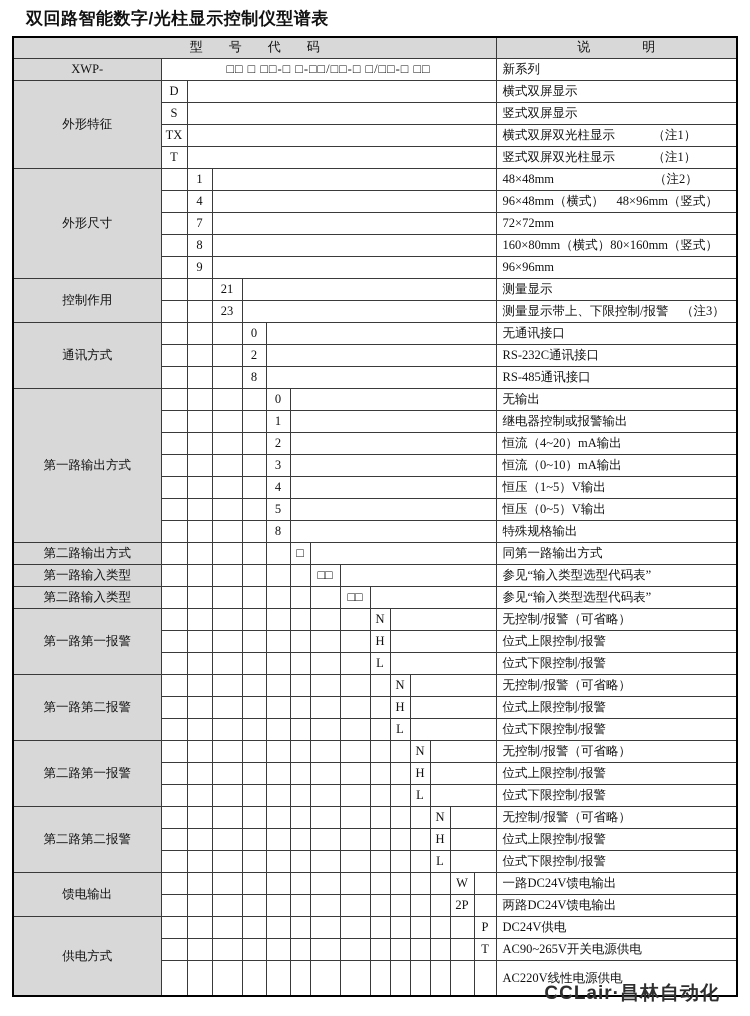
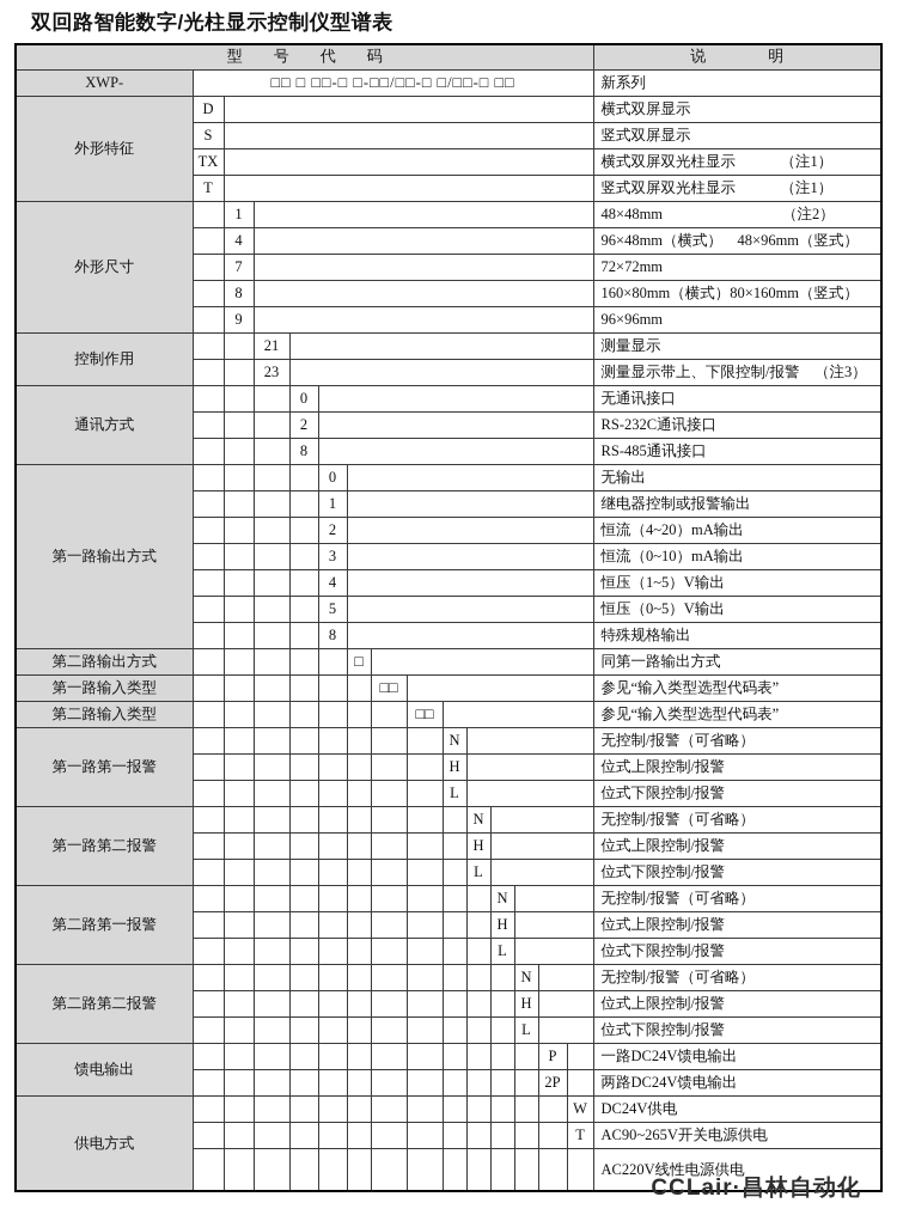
  双回路智能数字/光柱显示控制仪型谱表
  型 号 代 码	说 明
  XWP-	□□ □ □□-□ □-□□/□□-□ □/□□-□ □□	新系列
  外形特征	D		横式双屏显示
  S		竖式双屏显示
  TX		横式双屏双光柱显示 （注1）
  T		竖式双屏双光柱显示 （注1）
  外形尺寸		1		48×48mm （注2）
  	4		96×48mm（横式） 48×96mm（竖式）
  	7		72×72mm
  	8		160×80mm（横式）80×160mm（竖式）
  	9		96×96mm
  控制作用			21		测量显示
  		23		测量显示带上、下限控制/报警 （注3）
  通讯方式				0		无通讯接口
  			2		RS-232C通讯接口
  			8		RS-485通讯接口
  第一路输出方式					0		无输出
  				1		继电器控制或报警输出
  				2		恒流（4~20）mA输出
  				3		恒流（0~10）mA输出
  				4		恒压（1~5）V输出
  				5		恒压（0~5）V输出
  				8		特殊规格输出
  第二路输出方式						□		同第一路输出方式
  第一路输入类型							□□		参见“输入类型选型代码表”
  第二路输入类型								□□		参见“输入类型选型代码表”
  第一路第一报警									N		无控制/报警（可省略）
  								H		位式上限控制/报警
  								L		位式下限控制/报警
  第一路第二报警										N		无控制/报警（可省略）
  									H		位式上限控制/报警
  									L		位式下限控制/报警
  第二路第一报警											N		无控制/报警（可省略）
  										H		位式上限控制/报警
  										L		位式下限控制/报警
  第二路第二报警												N		无控制/报警（可省略）
  											H		位式上限控制/报警
  											L		位式下限控制/报警
- 馈电输出													W		一路DC24V馈电输出
+ 馈电输出													P		一路DC24V馈电输出
  												2P		两路DC24V馈电输出
- 供电方式														P	DC24V供电
+ 供电方式														W	DC24V供电
  													T	AC90~265V开关电源供电
  														AC220V线性电源供电
  CCLair·昌林自动化
